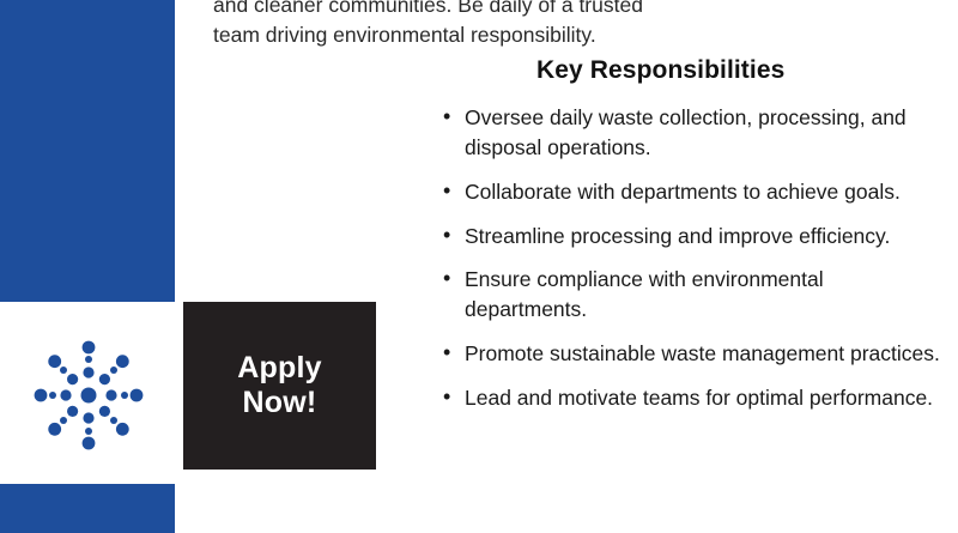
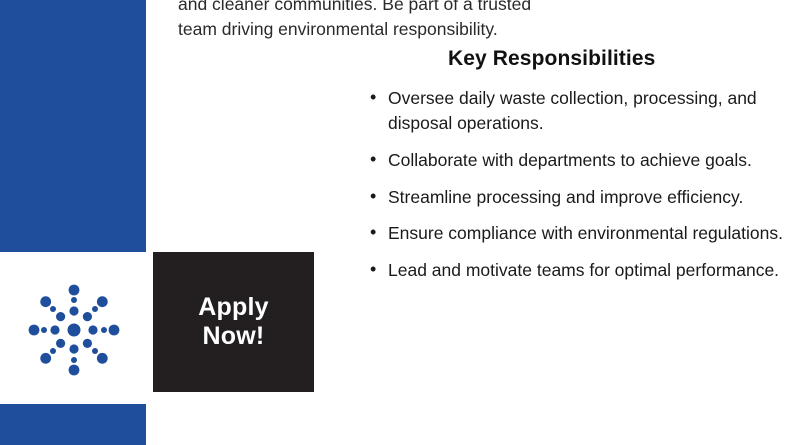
  Apply
  Now!
- and cleaner communities. Be daily of a trusted
+ and cleaner communities. Be part of a trusted
  team driving environmental responsibility.
  Key Responsibilities
  Oversee daily waste collection, processing, and disposal operations.
  Collaborate with departments to achieve goals.
  Streamline processing and improve efficiency.
- Ensure compliance with environmental departments.
+ Ensure compliance with environmental regulations.
- Promote sustainable waste management practices.
  Lead and motivate teams for optimal performance.
